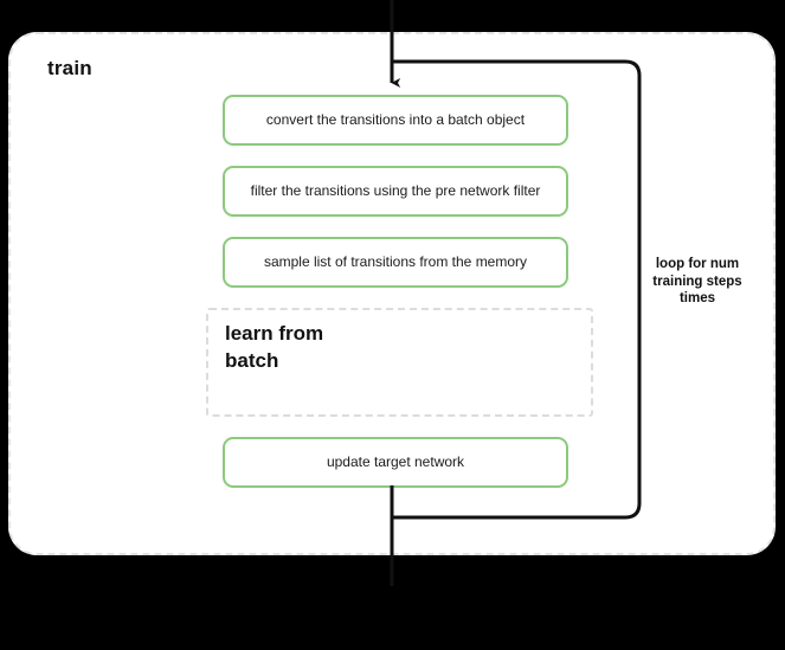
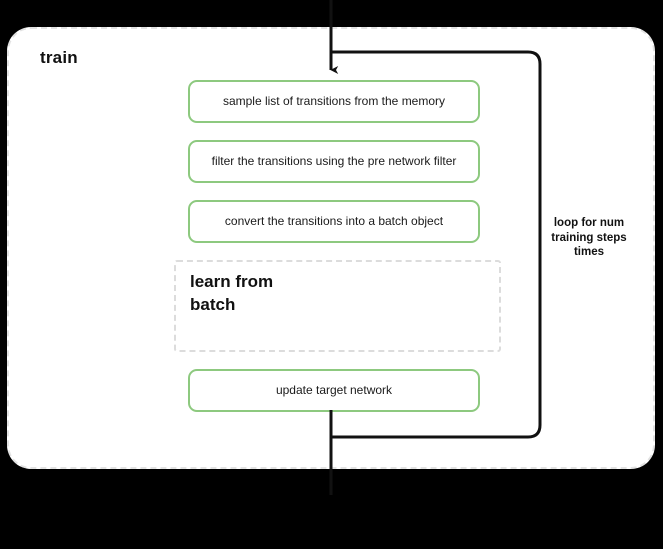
  train
- convert the transitions into a batch object
+ sample list of transitions from the memory
  filter the transitions using the pre network filter
- sample list of transitions from the memory
+ convert the transitions into a batch object
  learn from
  batch
  update target network
  loop for num
  training steps
  times
